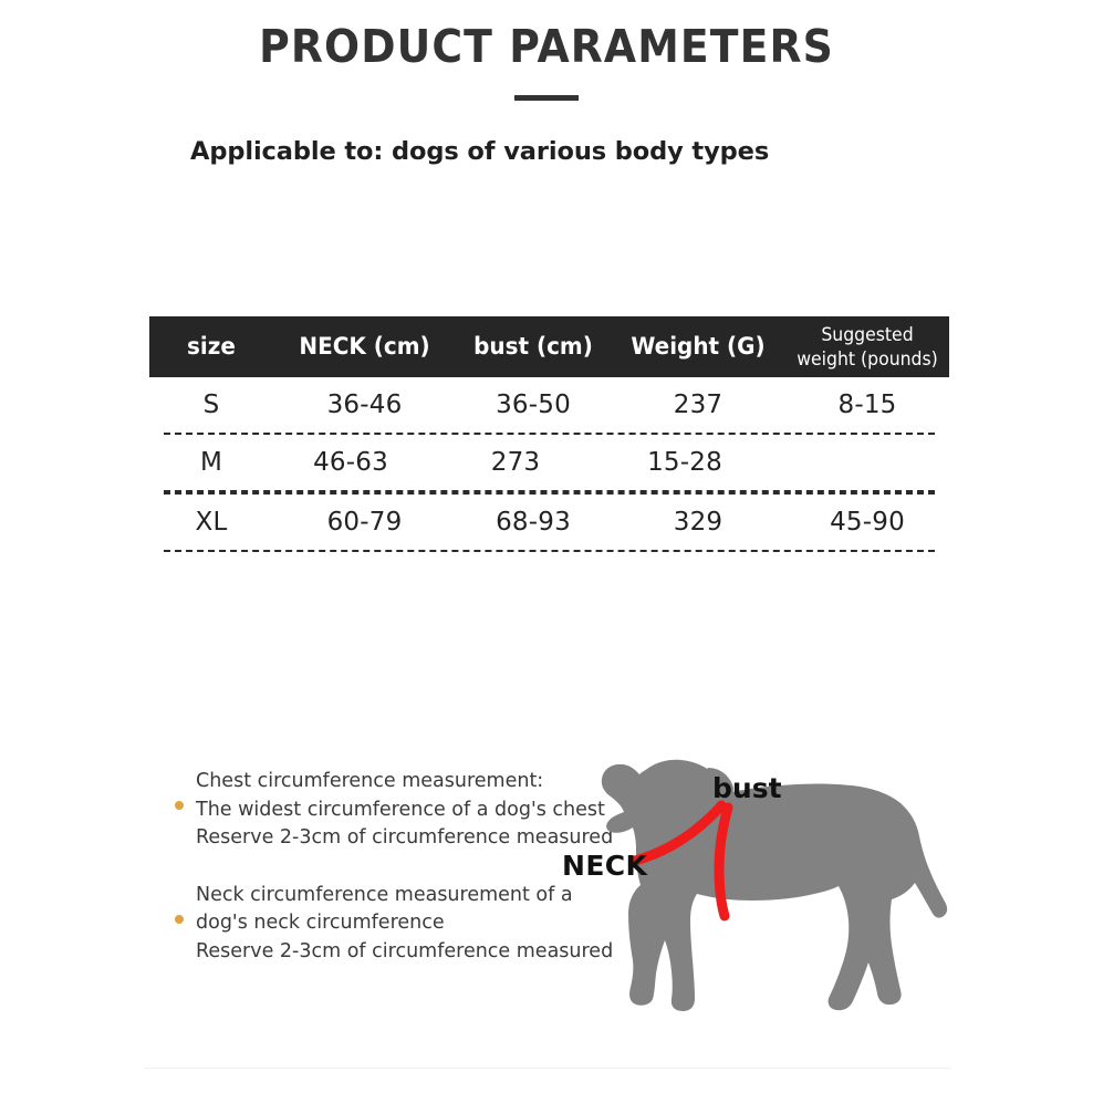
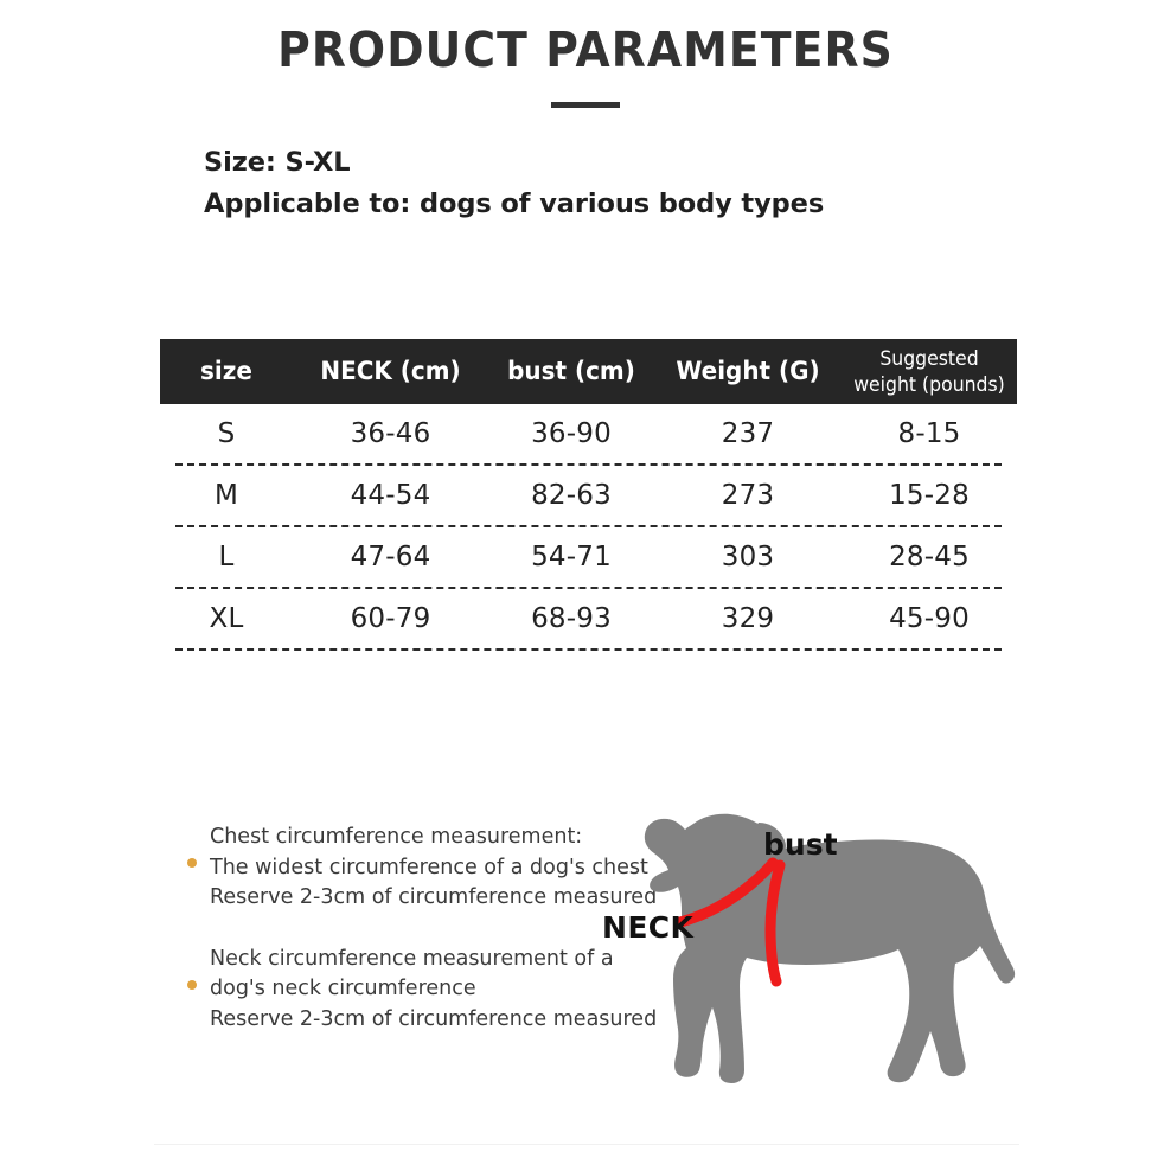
  PRODUCT PARAMETERS
+ Size: S-XL
  Applicable to: dogs of various body types
  size
  NECK (cm)
  bust (cm)
  Weight (G)
  Suggested
  weight (pounds)
  S
  36-46
- 36-50
+ 36-90
  237
  8-15
  M
+ 44-54
- 46-63
+ 82-63
  273
  15-28
+ L
+ 47-64
+ 54-71
+ 303
+ 28-45
  XL
  60-79
  68-93
  329
  45-90
  Chest circumference measurement:
  The widest circumference of a dog's che
  Reserve 2-3cm of circumference measu
  Neck circumference measurement of a
  dog's neck circumference
  Reserve 2-3cm of circumference measu
  NECK
  bust
